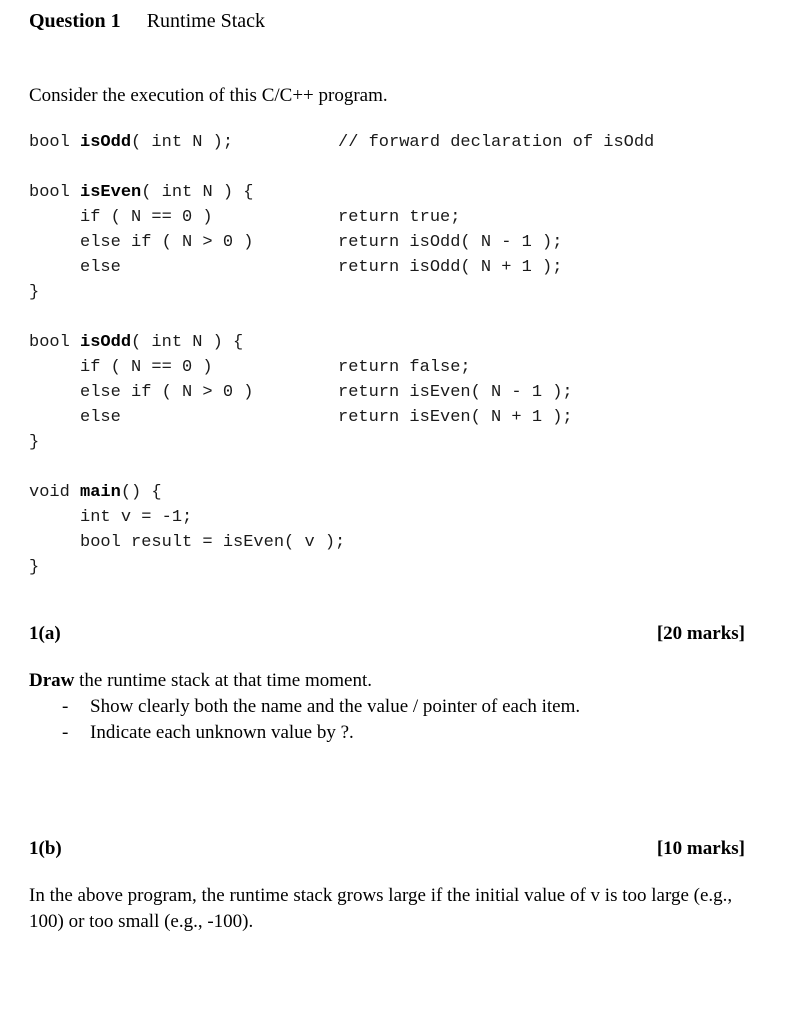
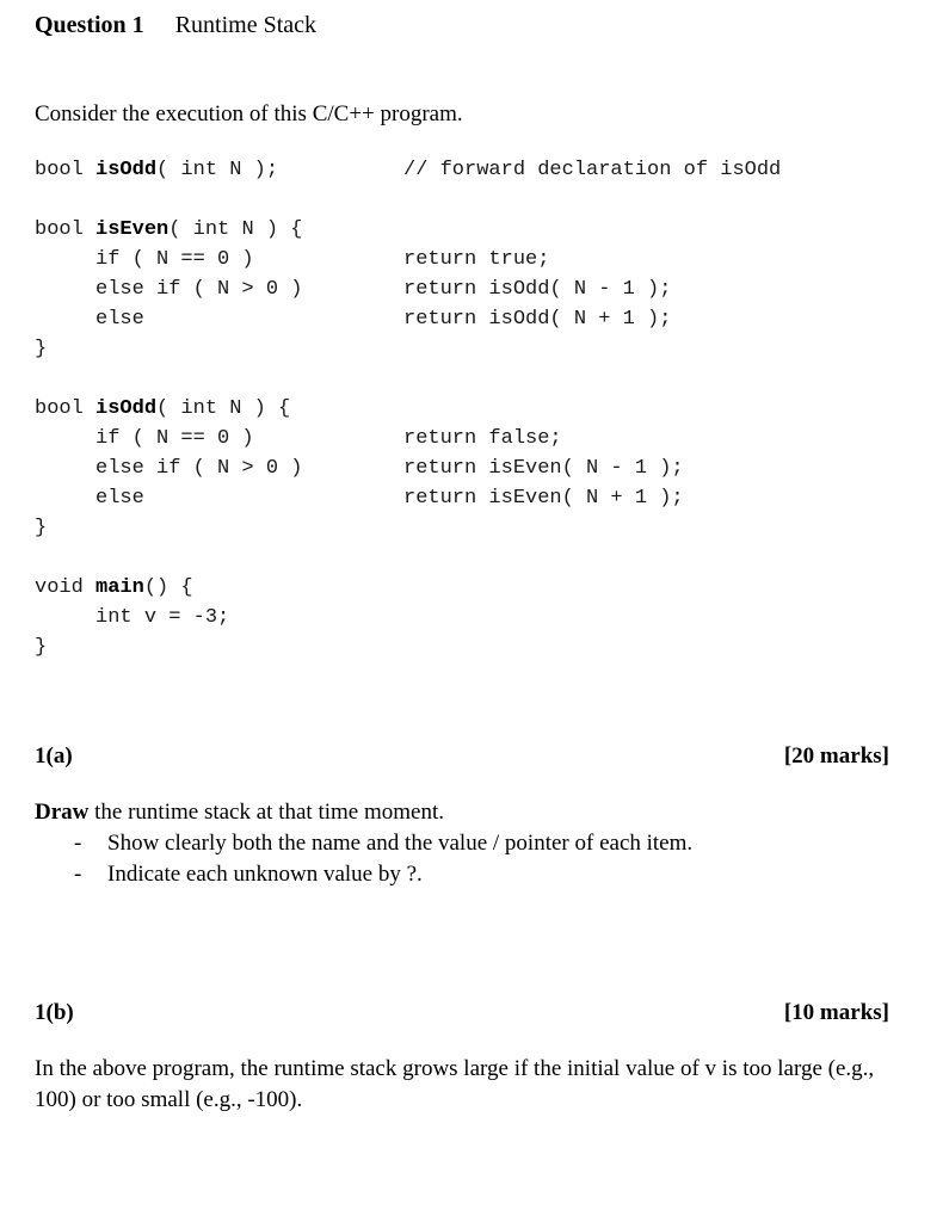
  Question 1 Runtime Stack
  Consider the execution of this C/C++ program.
  bool isOdd( int N );
  // forward declaration of isOdd
  bool isEven( int N ) {
  if ( N == 0 )
  return true;
  else if ( N > 0 )
  return isOdd( N - 1 );
  else
  return isOdd( N + 1 );
  }
  bool isOdd( int N ) {
  if ( N == 0 )
  return false;
  else if ( N > 0 )
  return isEven( N - 1 );
  else
  return isEven( N + 1 );
  }
  void main() {
- int v = -1;
+ int v = -3;
- bool result = isEven( v );
  }
  1(a)
  [20 marks]
  Draw the runtime stack at that time moment.
  -
  Show clearly both the name and the value / pointer of each item.
  -
  Indicate each unknown value by ?.
  1(b)
  [10 marks]
  In the above program, the runtime stack grows large if the initial value of v is too large (e.g., 100) or too small (e.g., -100).
